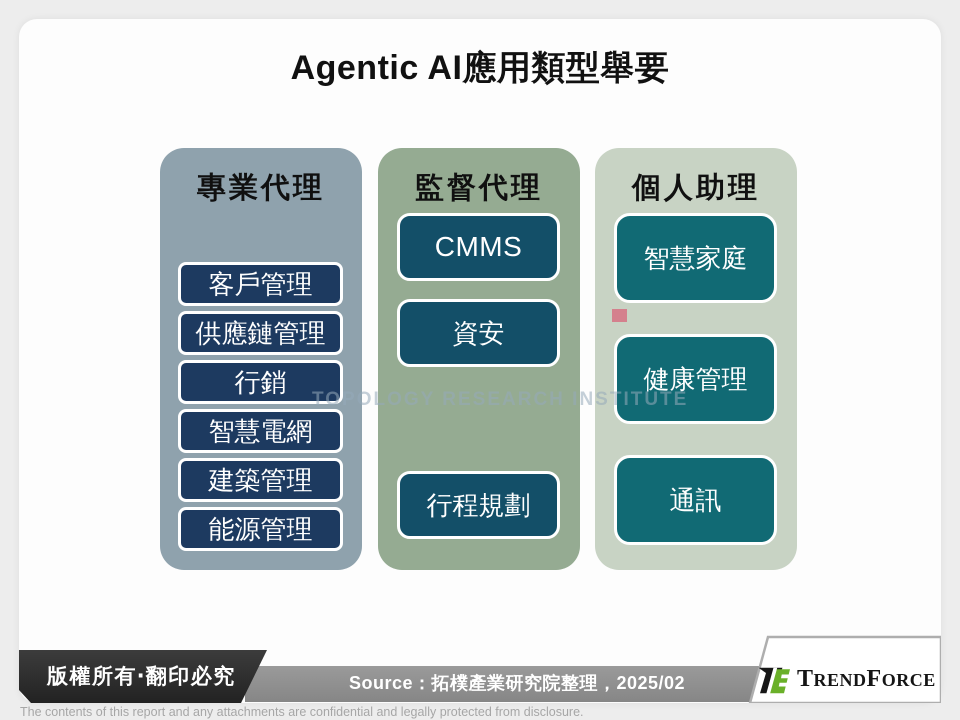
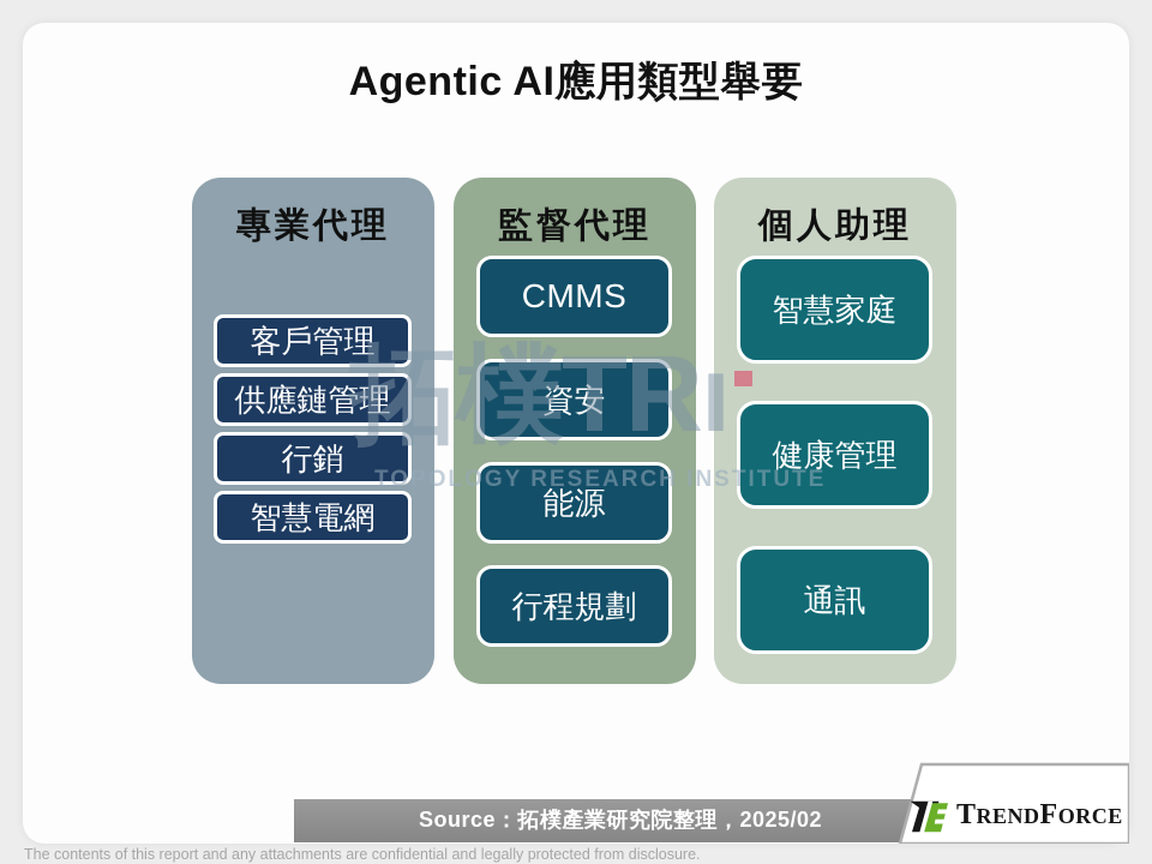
  Agentic AI應用類型舉要
  專業代理
  客戶管理
  供應鏈管理
  行銷
  智慧電網
- 建築管理
- 能源管理
  監督代理
  CMMS
  資安
+ 能源
  行程規劃
  個人助理
  智慧家庭
  健康管理
  通訊
+ 拓樸TRı
  TOPOLOGY RESEARCH INSTITUTE
  Source：拓樸產業研究院整理，2025/02
- 版權所有‧翻印必究
  TRENDFORCE
  The contents of this report and any attachments are confidential and legally protected from disclosure.
